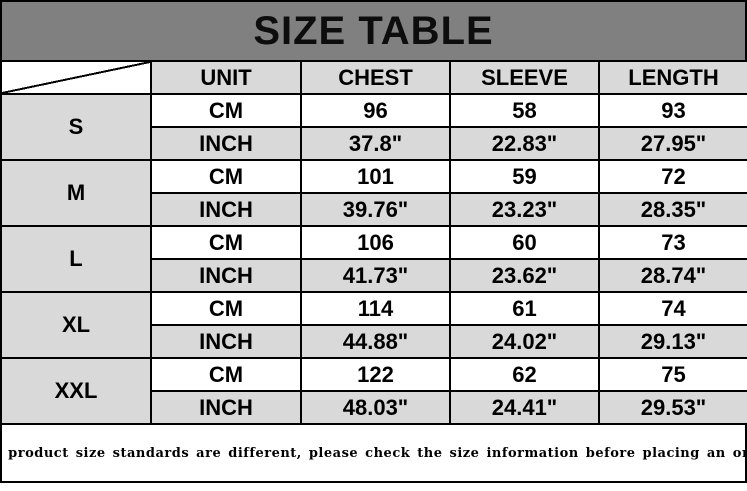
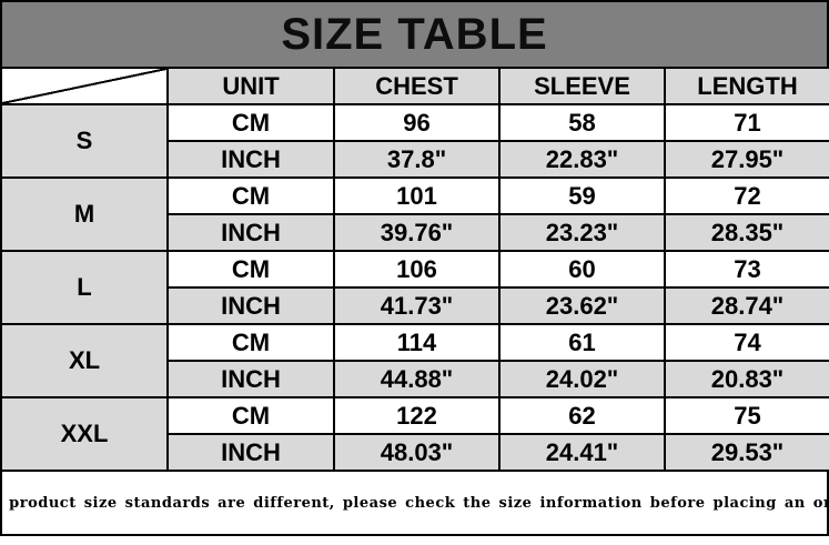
  SIZE TABLE
  	UNIT	CHEST	SLEEVE	LENGTH
- S	CM	96	58	93
+ S	CM	96	58	71
  INCH	37.8"	22.83"	27.95"
  M	CM	101	59	72
  INCH	39.76"	23.23"	28.35"
  L	CM	106	60	73
  INCH	41.73"	23.62"	28.74"
  XL	CM	114	61	74
- INCH	44.88"	24.02"	29.13"
+ INCH	44.88"	24.02"	20.83"
  XXL	CM	122	62	75
  INCH	48.03"	24.41"	29.53"
  product size standards are different, please check the size information before placing an or
